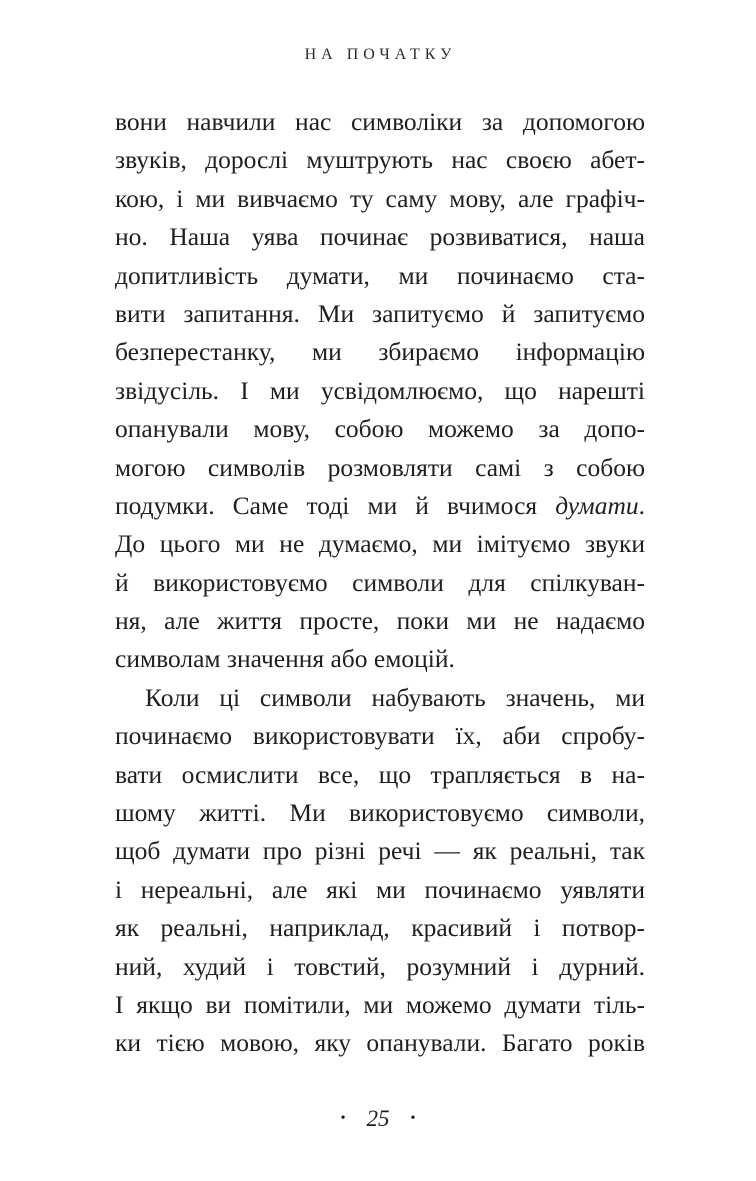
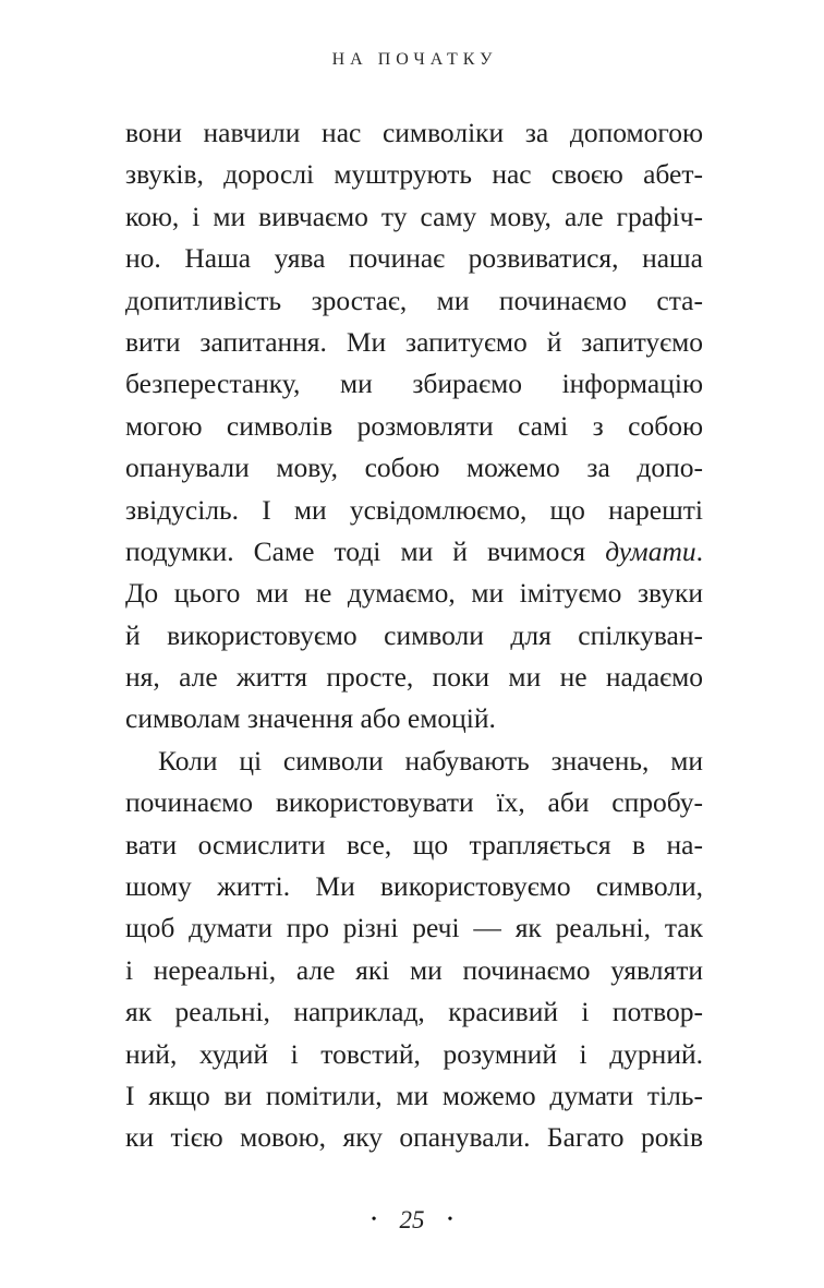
  НА ПОЧАТКУ
  вони навчили нас символіки за допомогою
  звуків, дорослі муштрують нас своєю абет-
  кою, і ми вивчаємо ту саму мову, але графіч-
  но. Наша уява починає розвиватися, наша
- допитливість думати, ми починаємо ста-
+ допитливість зростає, ми починаємо ста-
  вити запитання. Ми запитуємо й запитуємо
  безперестанку, ми збираємо інформацію
- звідусіль. І ми усвідомлюємо, що нарешті
+ могою символів розмовляти самі з собою
  опанували мову, собою можемо за допо-
- могою символів розмовляти самі з собою
+ звідусіль. І ми усвідомлюємо, що нарешті
  подумки. Саме тоді ми й вчимося думати.
  До цього ми не думаємо, ми імітуємо звуки
  й використовуємо символи для спілкуван-
  ня, але життя просте, поки ми не надаємо
  символам значення або емоцій.
  Коли ці символи набувають значень, ми
  починаємо використовувати їх, аби спробу-
  вати осмислити все, що трапляється в на-
  шому житті. Ми використовуємо символи,
  щоб думати про різні речі — як реальні, так
  і нереальні, але які ми починаємо уявляти
  як реальні, наприклад, красивий і потвор-
  ний, худий і товстий, розумний і дурний.
  І якщо ви помітили, ми можемо думати тіль-
  ки тією мовою, яку опанували. Багато років
  •
  25
  •
